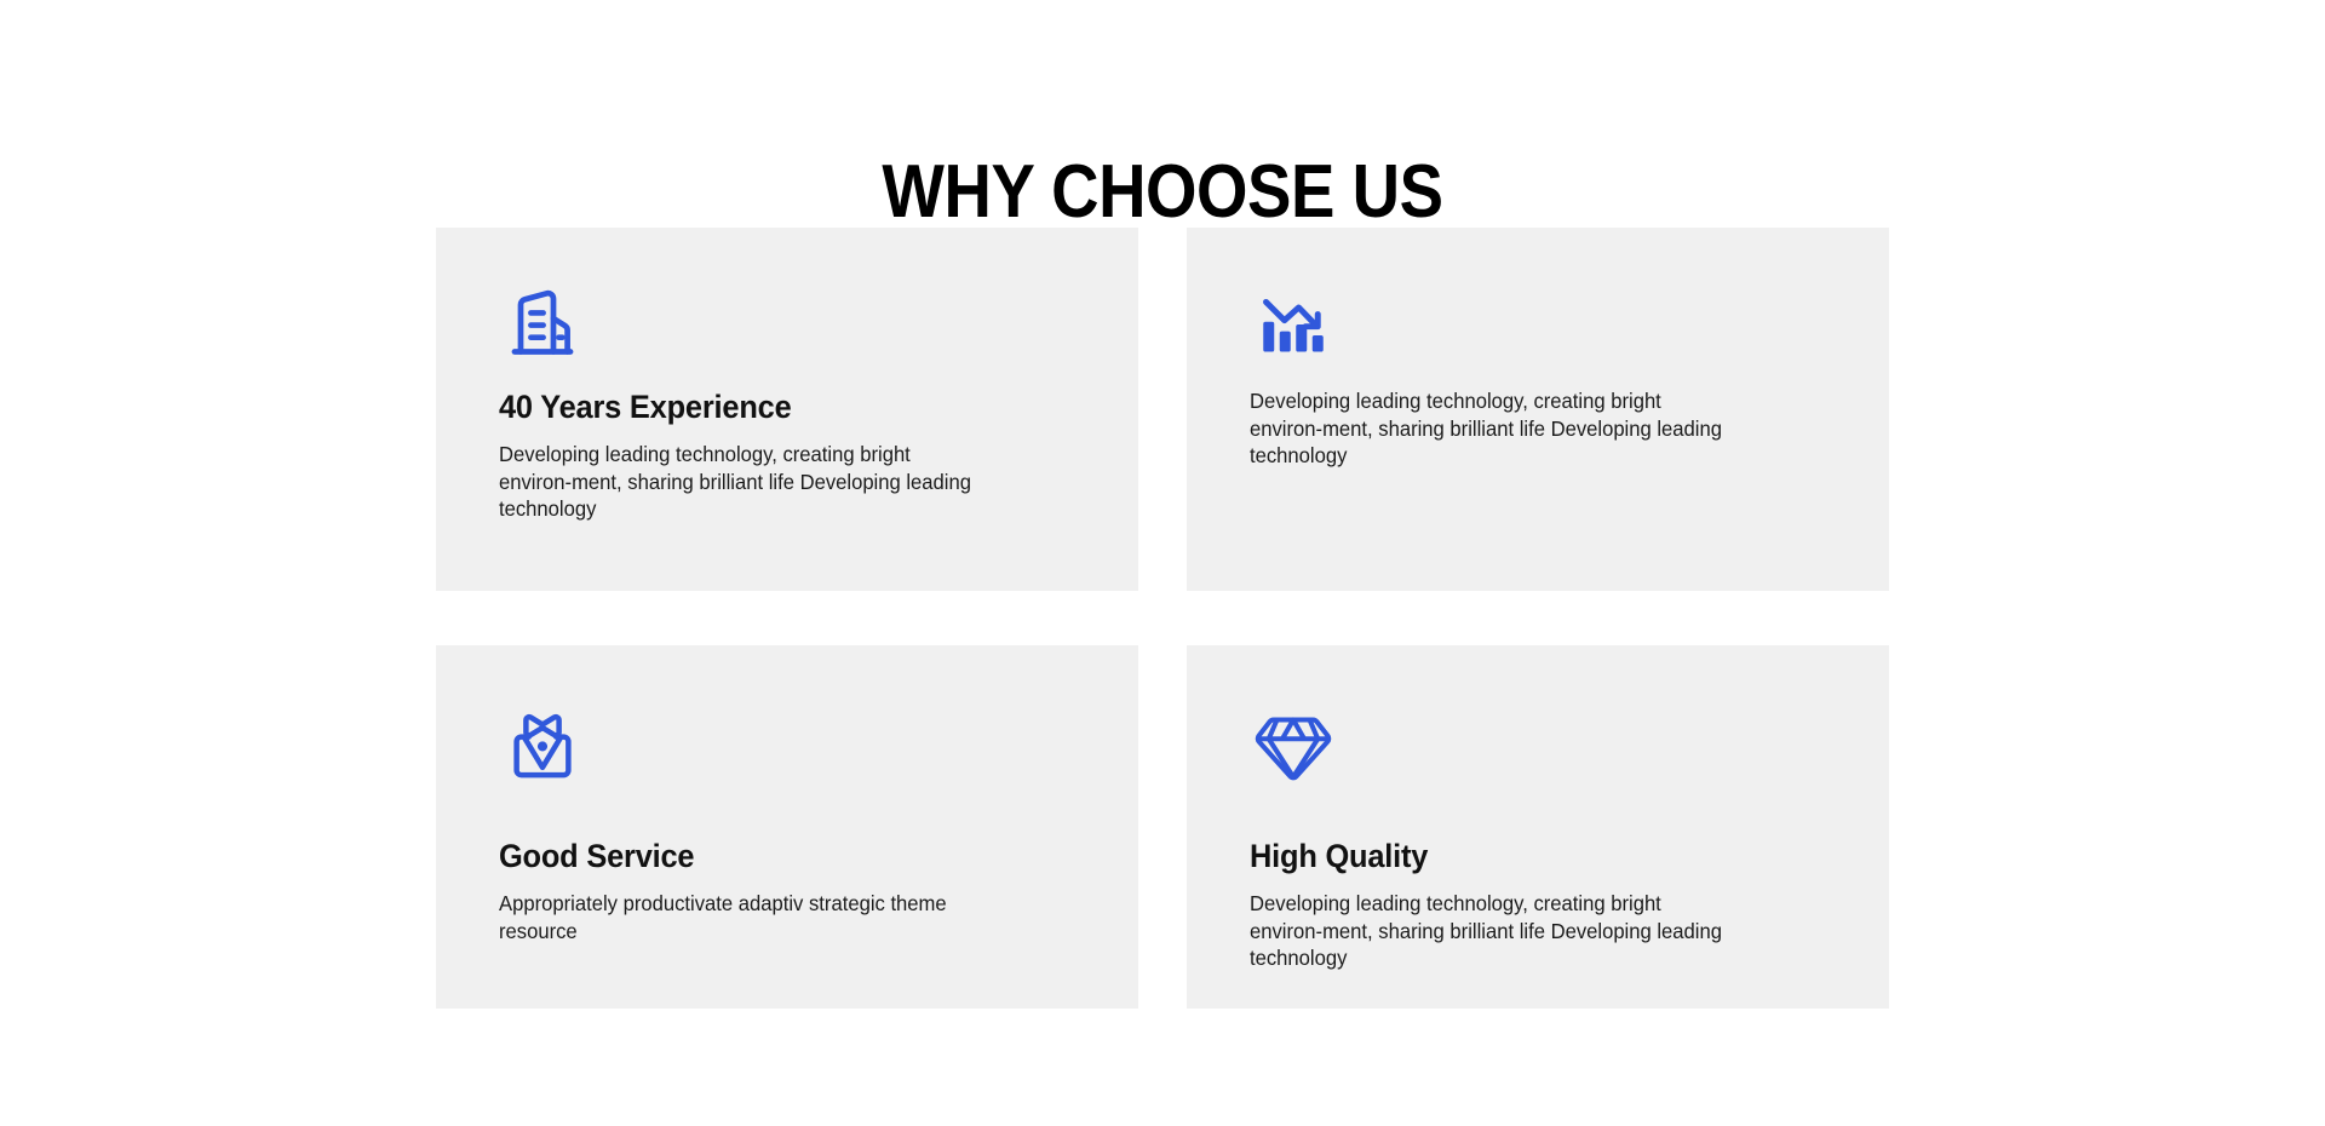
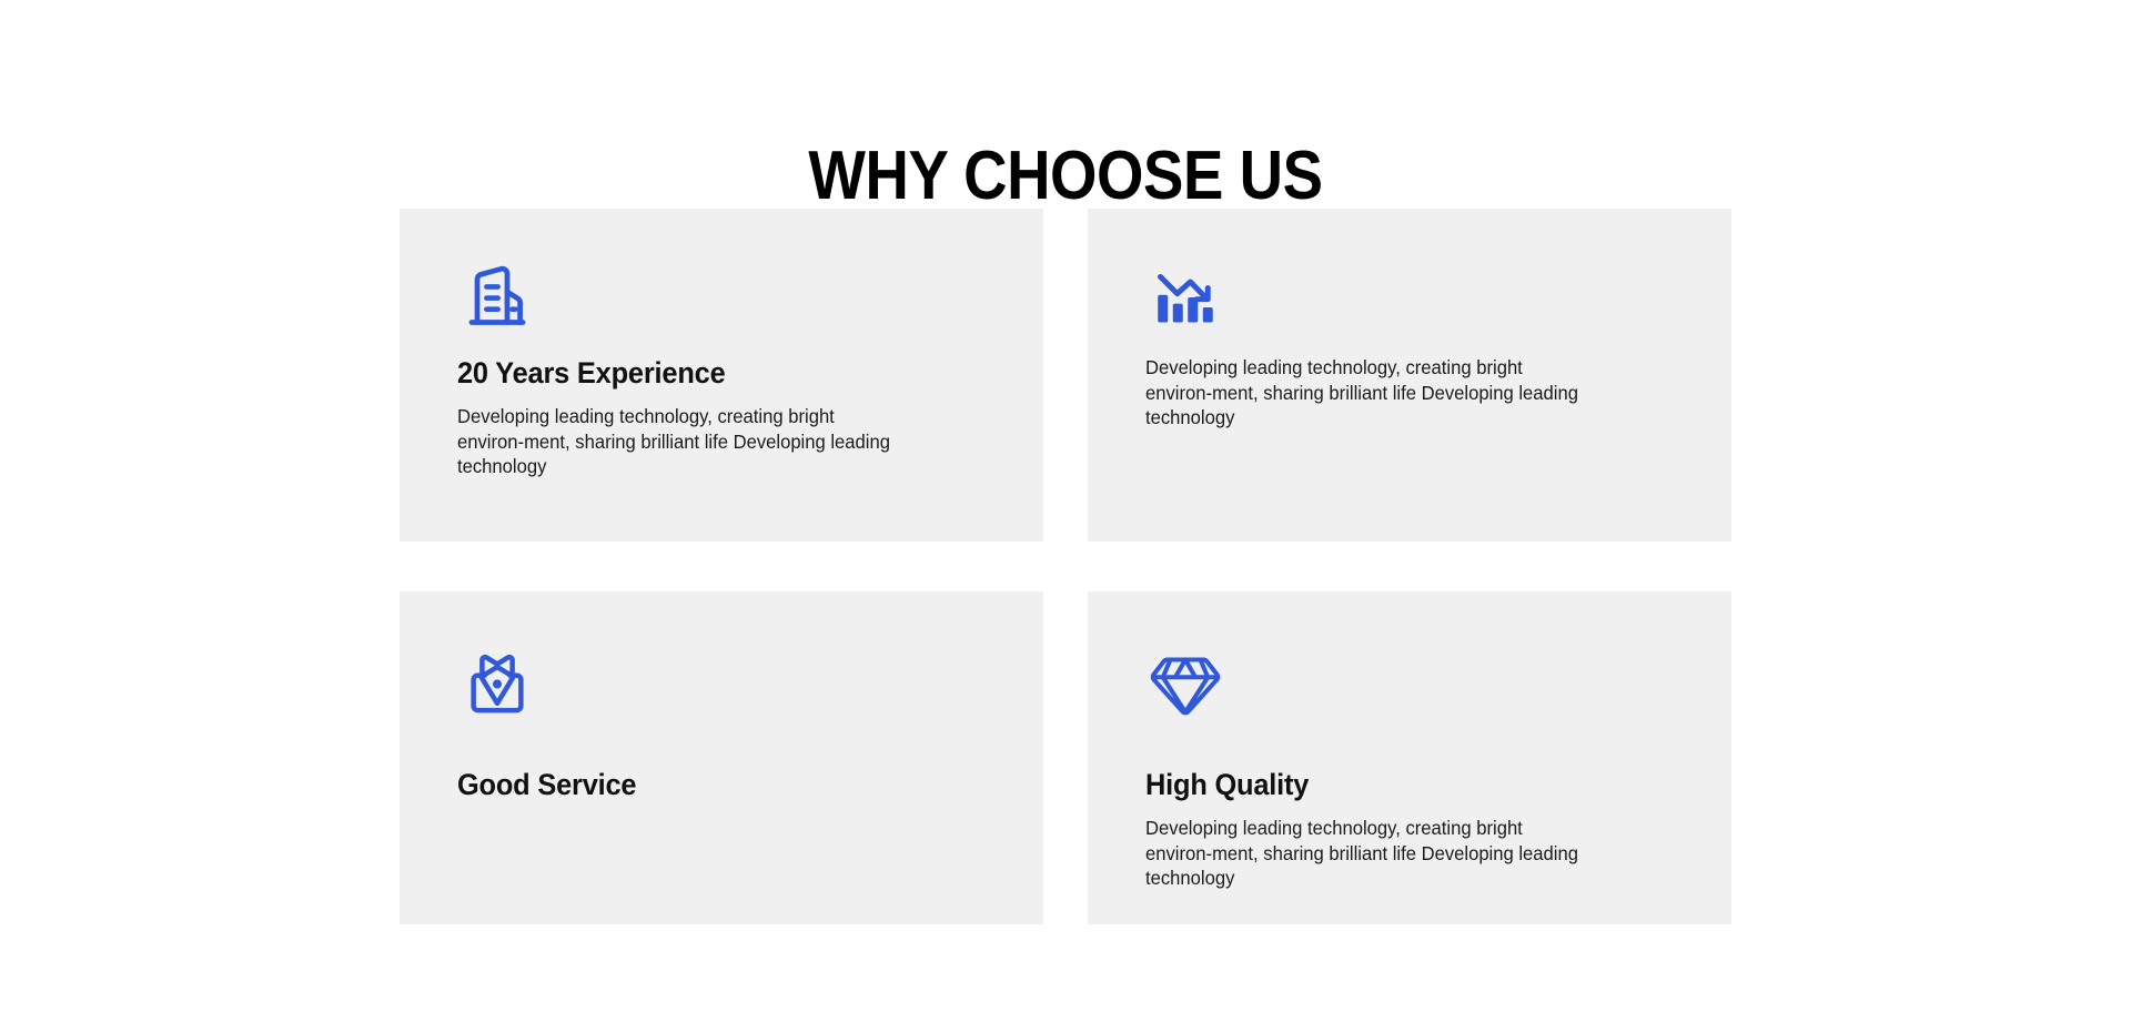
  WHY CHOOSE US
- 40 Years Experience
+ 20 Years Experience
  Developing leading technology, creating bright environ-ment, sharing brilliant life Developing leading technology
  Developing leading technology, creating bright environ-ment, sharing brilliant life Developing leading technology
  Good Service
- Appropriately productivate adaptiv strategic theme resource
  High Quality
  Developing leading technology, creating bright environ-ment, sharing brilliant life Developing leading technology
